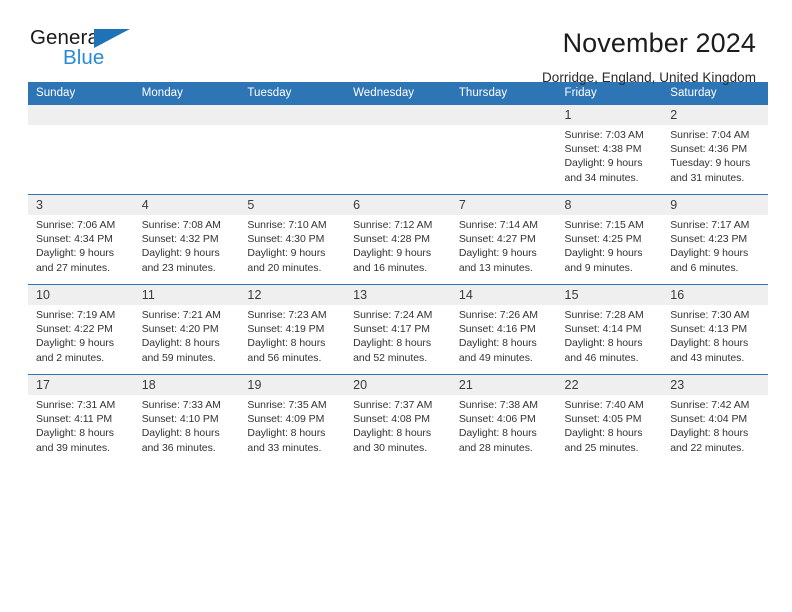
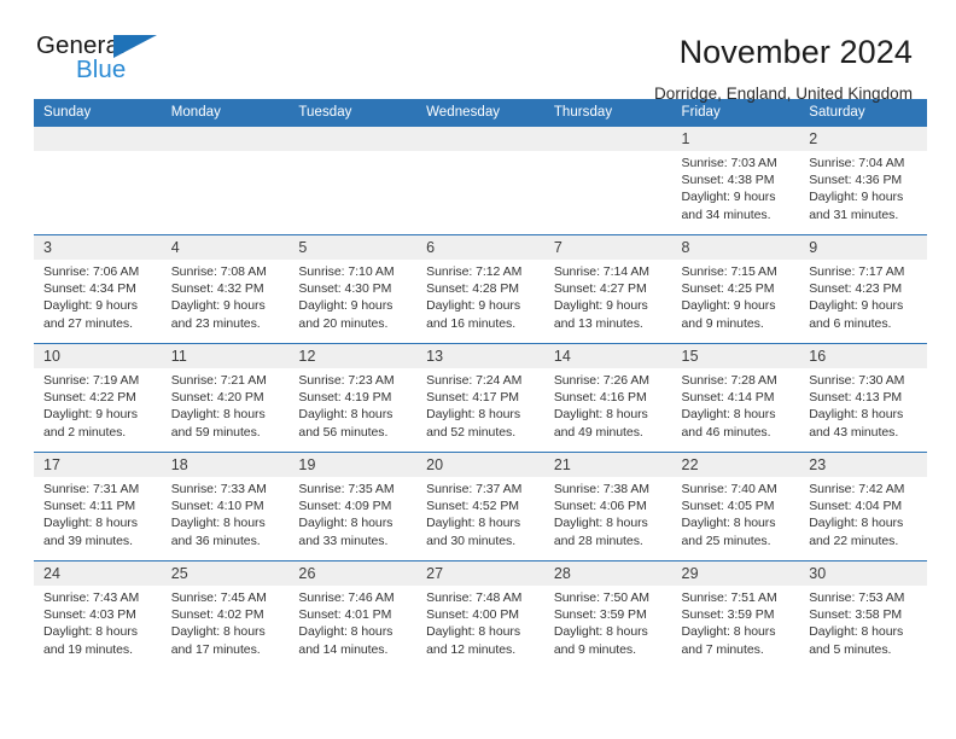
  General
  Blue
  November 2024
  Dorridge, England, United Kingdom
  Sunday	Monday	Tuesday	Wednesday	Thursday	Friday	Saturday
- 					1Sunrise: 7:03 AMSunset: 4:38 PMDaylight: 9 hours and 34 minutes.	2Sunrise: 7:04 AMSunset: 4:36 PMTuesday: 9 hours and 31 minutes.
+ 					1Sunrise: 7:03 AMSunset: 4:38 PMDaylight: 9 hours and 34 minutes.	2Sunrise: 7:04 AMSunset: 4:36 PMDaylight: 9 hours and 31 minutes.
  3Sunrise: 7:06 AMSunset: 4:34 PMDaylight: 9 hours and 27 minutes.	4Sunrise: 7:08 AMSunset: 4:32 PMDaylight: 9 hours and 23 minutes.	5Sunrise: 7:10 AMSunset: 4:30 PMDaylight: 9 hours and 20 minutes.	6Sunrise: 7:12 AMSunset: 4:28 PMDaylight: 9 hours and 16 minutes.	7Sunrise: 7:14 AMSunset: 4:27 PMDaylight: 9 hours and 13 minutes.	8Sunrise: 7:15 AMSunset: 4:25 PMDaylight: 9 hours and 9 minutes.	9Sunrise: 7:17 AMSunset: 4:23 PMDaylight: 9 hours and 6 minutes.
  10Sunrise: 7:19 AMSunset: 4:22 PMDaylight: 9 hours and 2 minutes.	11Sunrise: 7:21 AMSunset: 4:20 PMDaylight: 8 hours and 59 minutes.	12Sunrise: 7:23 AMSunset: 4:19 PMDaylight: 8 hours and 56 minutes.	13Sunrise: 7:24 AMSunset: 4:17 PMDaylight: 8 hours and 52 minutes.	14Sunrise: 7:26 AMSunset: 4:16 PMDaylight: 8 hours and 49 minutes.	15Sunrise: 7:28 AMSunset: 4:14 PMDaylight: 8 hours and 46 minutes.	16Sunrise: 7:30 AMSunset: 4:13 PMDaylight: 8 hours and 43 minutes.
- 17Sunrise: 7:31 AMSunset: 4:11 PMDaylight: 8 hours and 39 minutes.	18Sunrise: 7:33 AMSunset: 4:10 PMDaylight: 8 hours and 36 minutes.	19Sunrise: 7:35 AMSunset: 4:09 PMDaylight: 8 hours and 33 minutes.	20Sunrise: 7:37 AMSunset: 4:08 PMDaylight: 8 hours and 30 minutes.	21Sunrise: 7:38 AMSunset: 4:06 PMDaylight: 8 hours and 28 minutes.	22Sunrise: 7:40 AMSunset: 4:05 PMDaylight: 8 hours and 25 minutes.	23Sunrise: 7:42 AMSunset: 4:04 PMDaylight: 8 hours and 22 minutes.
+ 17Sunrise: 7:31 AMSunset: 4:11 PMDaylight: 8 hours and 39 minutes.	18Sunrise: 7:33 AMSunset: 4:10 PMDaylight: 8 hours and 36 minutes.	19Sunrise: 7:35 AMSunset: 4:09 PMDaylight: 8 hours and 33 minutes.	20Sunrise: 7:37 AMSunset: 4:52 PMDaylight: 8 hours and 30 minutes.	21Sunrise: 7:38 AMSunset: 4:06 PMDaylight: 8 hours and 28 minutes.	22Sunrise: 7:40 AMSunset: 4:05 PMDaylight: 8 hours and 25 minutes.	23Sunrise: 7:42 AMSunset: 4:04 PMDaylight: 8 hours and 22 minutes.
+ 24Sunrise: 7:43 AMSunset: 4:03 PMDaylight: 8 hours and 19 minutes.	25Sunrise: 7:45 AMSunset: 4:02 PMDaylight: 8 hours and 17 minutes.	26Sunrise: 7:46 AMSunset: 4:01 PMDaylight: 8 hours and 14 minutes.	27Sunrise: 7:48 AMSunset: 4:00 PMDaylight: 8 hours and 12 minutes.	28Sunrise: 7:50 AMSunset: 3:59 PMDaylight: 8 hours and 9 minutes.	29Sunrise: 7:51 AMSunset: 3:59 PMDaylight: 8 hours and 7 minutes.	30Sunrise: 7:53 AMSunset: 3:58 PMDaylight: 8 hours and 5 minutes.
